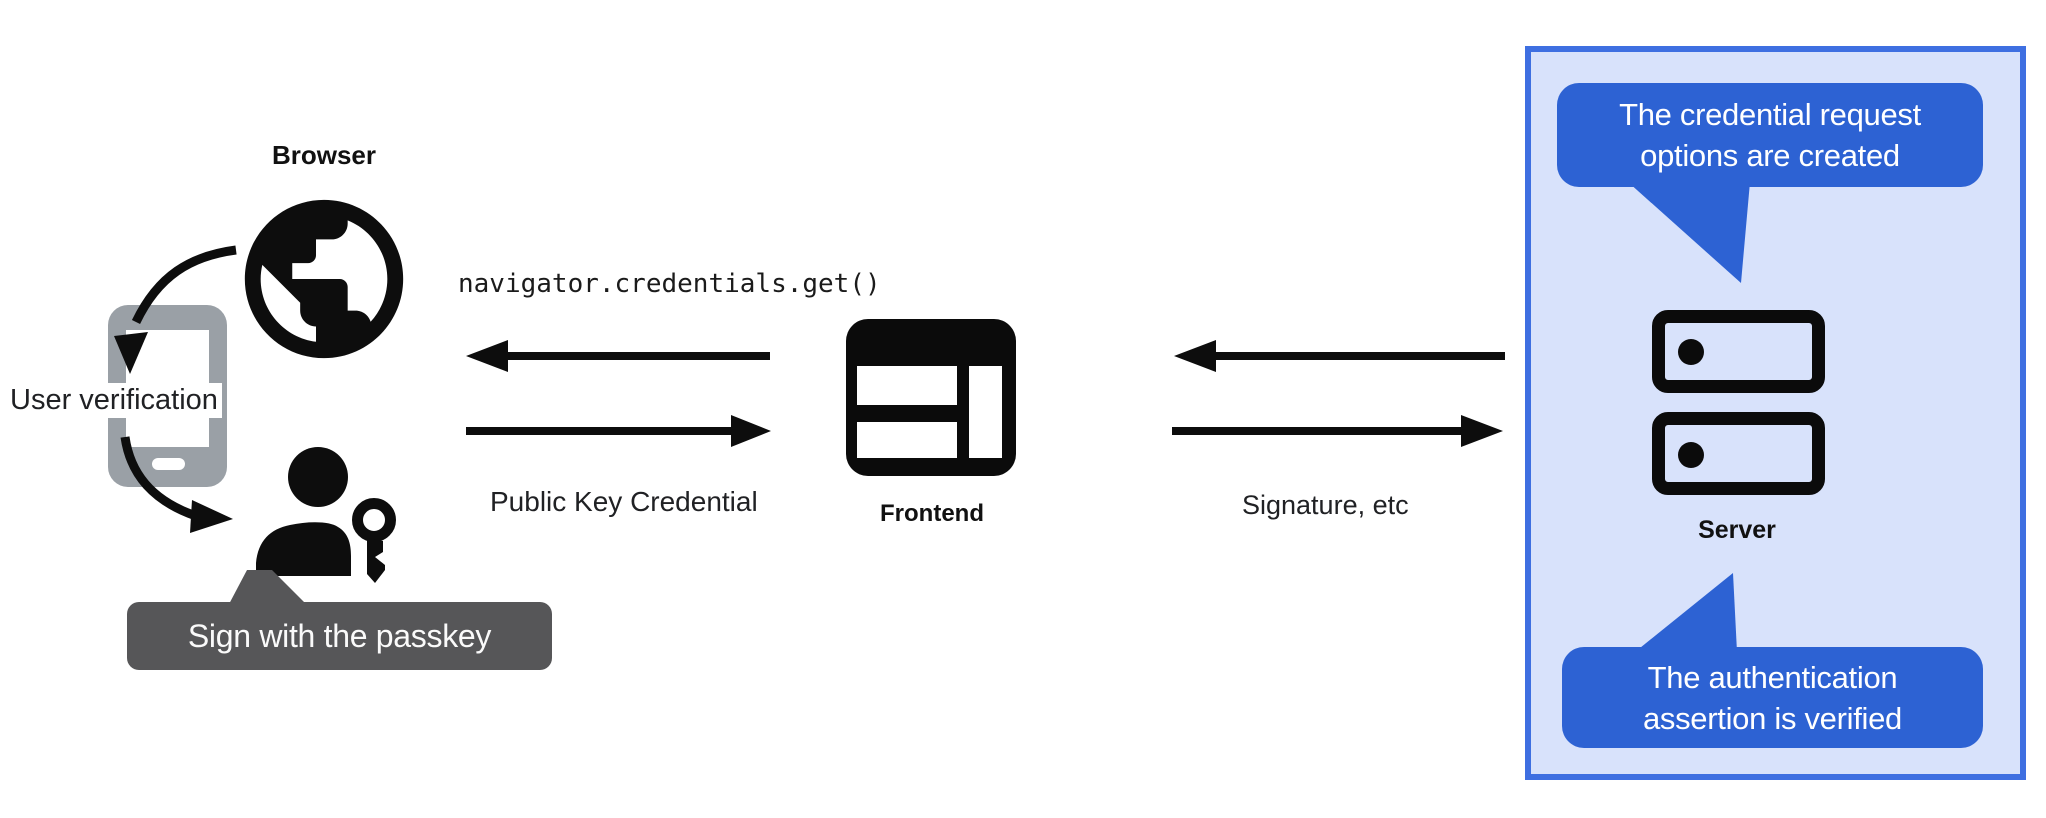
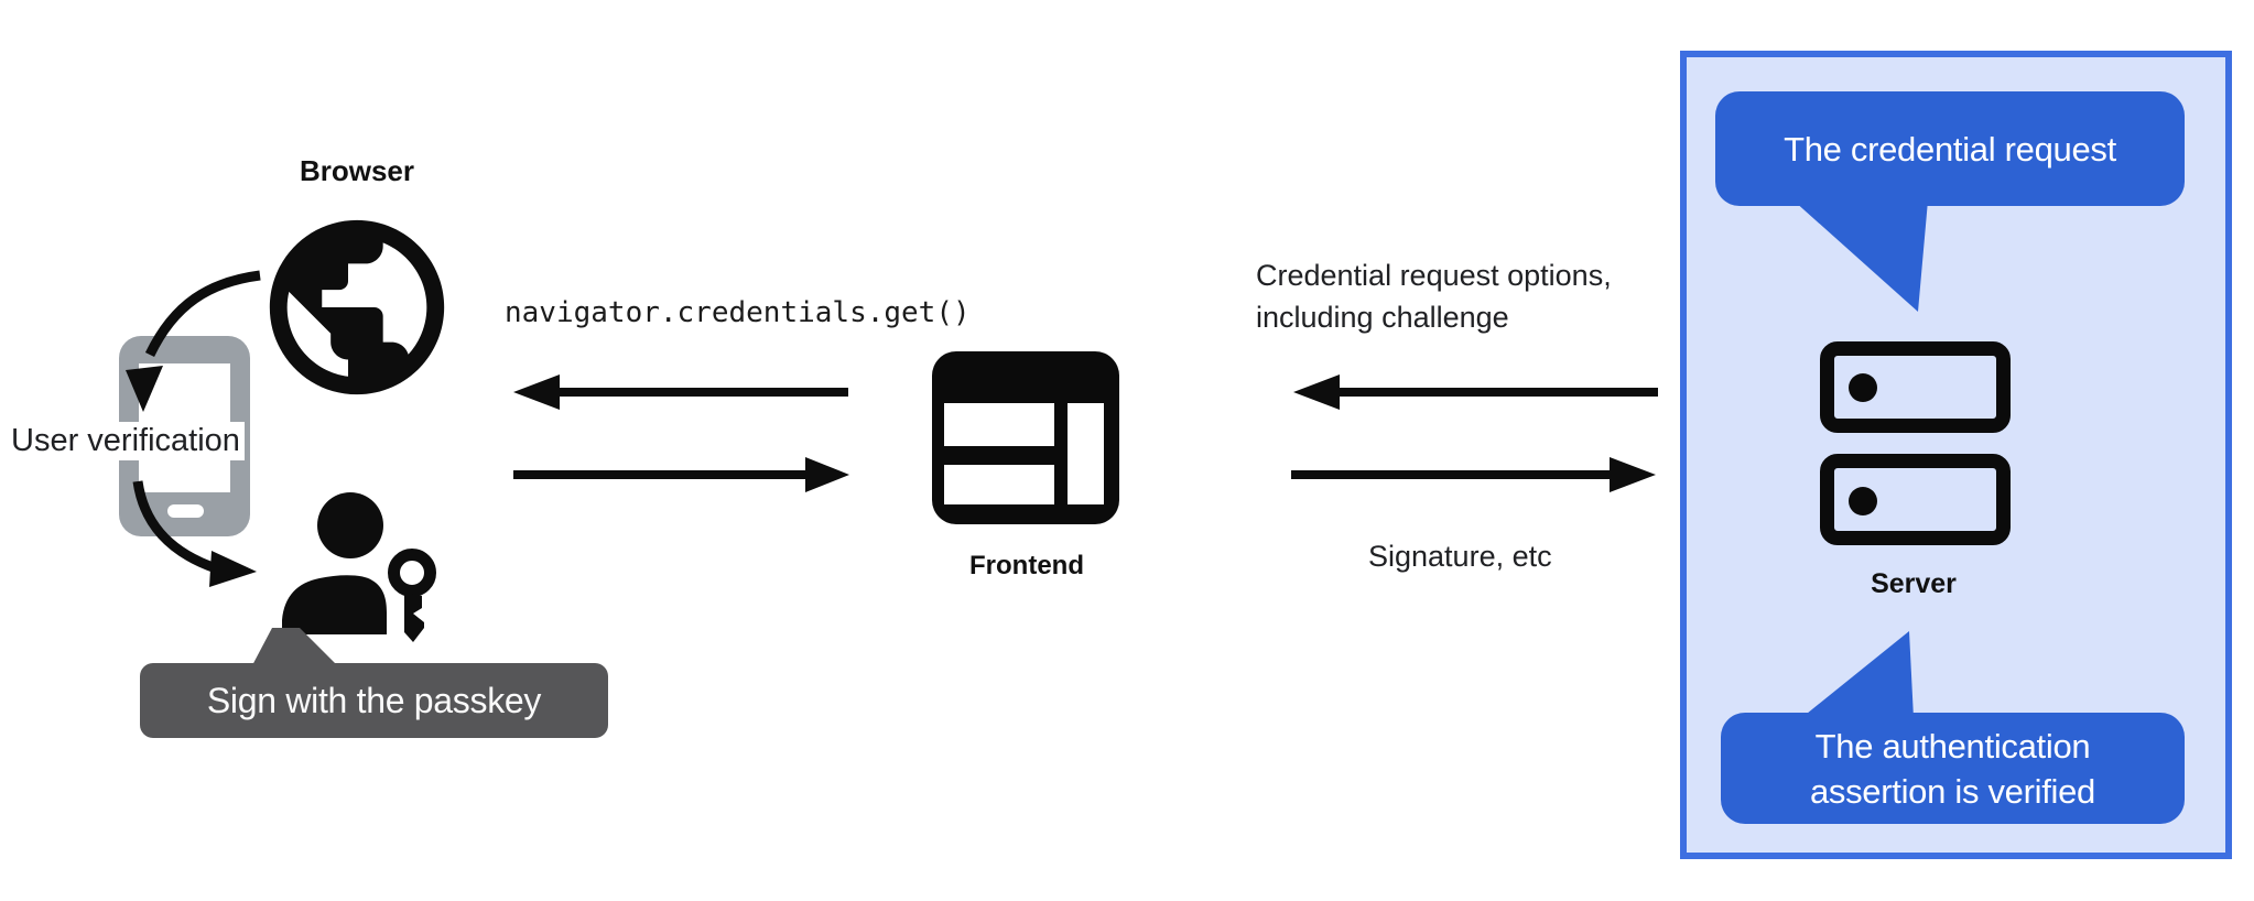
  Browser
  User verification
  Sign with the passkey
  navigator.credentials.get()
- Public Key Credential
  Frontend
+ Credential request options,
+ including challenge
  Signature, etc
  The credential request
- options are created
  Server
  The authentication
  assertion is verified
